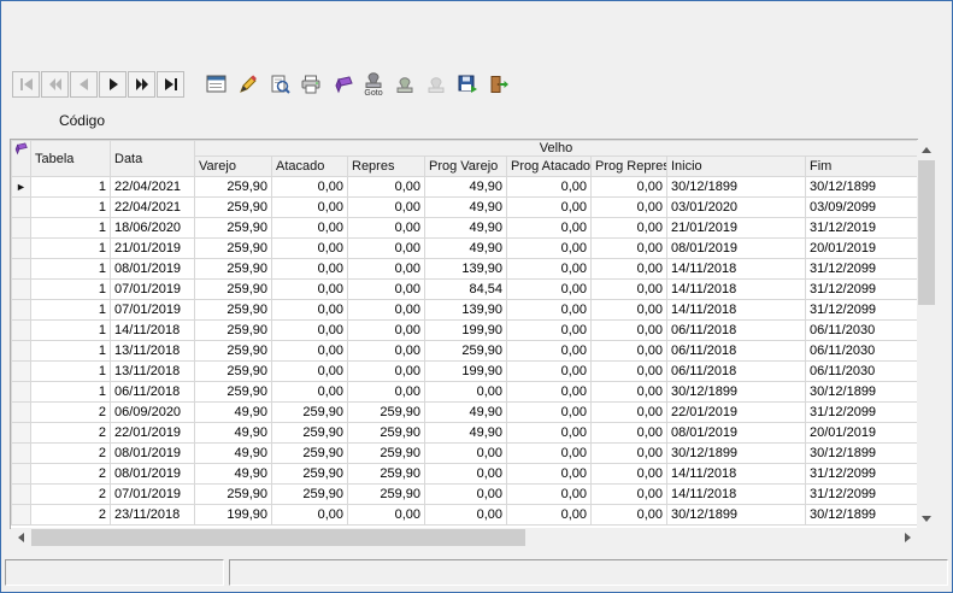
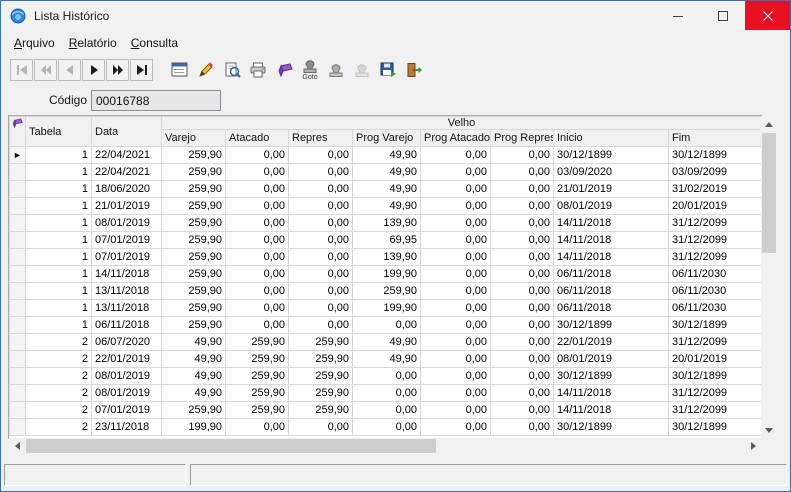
+ Lista Histórico
+ Arquivo
+ Relatório
+ Consulta
  Código
+ 00016788
  	Tabela	Data	Velho
  Varejo	Atacado	Repres	Prog Varejo	Prog Atacado	Prog Repre	Inicio	Fim
  ►	1	22/04/2021	259,90	0,00	0,00	49,90	0,00	0,00	30/12/1899	30/12/1899
- 	1	22/04/2021	259,90	0,00	0,00	49,90	0,00	0,00	03/01/2020	03/09/2099
+ 	1	22/04/2021	259,90	0,00	0,00	49,90	0,00	0,00	03/09/2020	03/09/2099
- 	1	18/06/2020	259,90	0,00	0,00	49,90	0,00	0,00	21/01/2019	31/12/2019
+ 	1	18/06/2020	259,90	0,00	0,00	49,90	0,00	0,00	21/01/2019	31/02/2019
  	1	21/01/2019	259,90	0,00	0,00	49,90	0,00	0,00	08/01/2019	20/01/2019
  	1	08/01/2019	259,90	0,00	0,00	139,90	0,00	0,00	14/11/2018	31/12/2099
- 	1	07/01/2019	259,90	0,00	0,00	84,54	0,00	0,00	14/11/2018	31/12/2099
+ 	1	07/01/2019	259,90	0,00	0,00	69,95	0,00	0,00	14/11/2018	31/12/2099
  	1	07/01/2019	259,90	0,00	0,00	139,90	0,00	0,00	14/11/2018	31/12/2099
  	1	14/11/2018	259,90	0,00	0,00	199,90	0,00	0,00	06/11/2018	06/11/2030
  	1	13/11/2018	259,90	0,00	0,00	259,90	0,00	0,00	06/11/2018	06/11/2030
  	1	13/11/2018	259,90	0,00	0,00	199,90	0,00	0,00	06/11/2018	06/11/2030
  	1	06/11/2018	259,90	0,00	0,00	0,00	0,00	0,00	30/12/1899	30/12/1899
- 	2	06/09/2020	49,90	259,90	259,90	49,90	0,00	0,00	22/01/2019	31/12/2099
+ 	2	06/07/2020	49,90	259,90	259,90	49,90	0,00	0,00	22/01/2019	31/12/2099
  	2	22/01/2019	49,90	259,90	259,90	49,90	0,00	0,00	08/01/2019	20/01/2019
  	2	08/01/2019	49,90	259,90	259,90	0,00	0,00	0,00	30/12/1899	30/12/1899
  	2	08/01/2019	49,90	259,90	259,90	0,00	0,00	0,00	14/11/2018	31/12/2099
  	2	07/01/2019	259,90	259,90	259,90	0,00	0,00	0,00	14/11/2018	31/12/2099
  	2	23/11/2018	199,90	0,00	0,00	0,00	0,00	0,00	30/12/1899	30/12/1899
